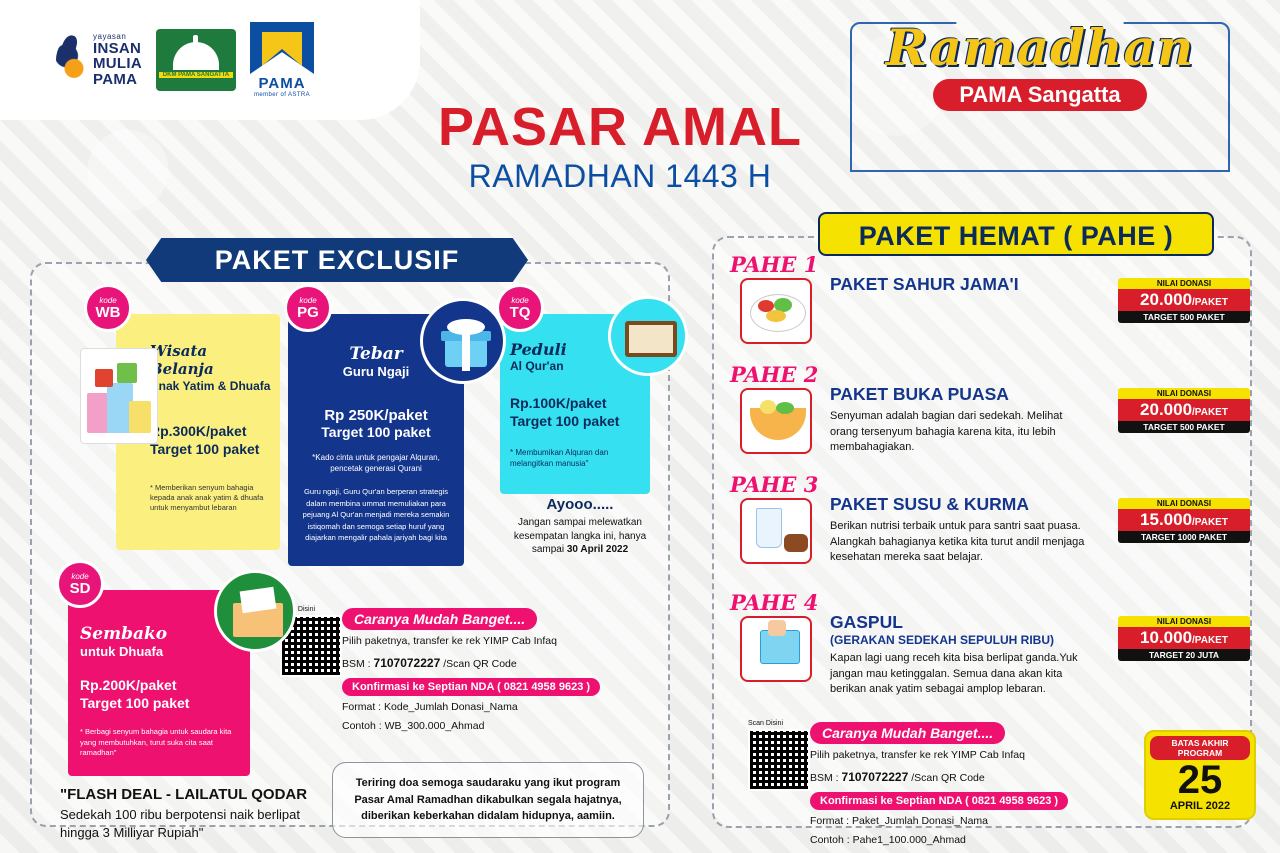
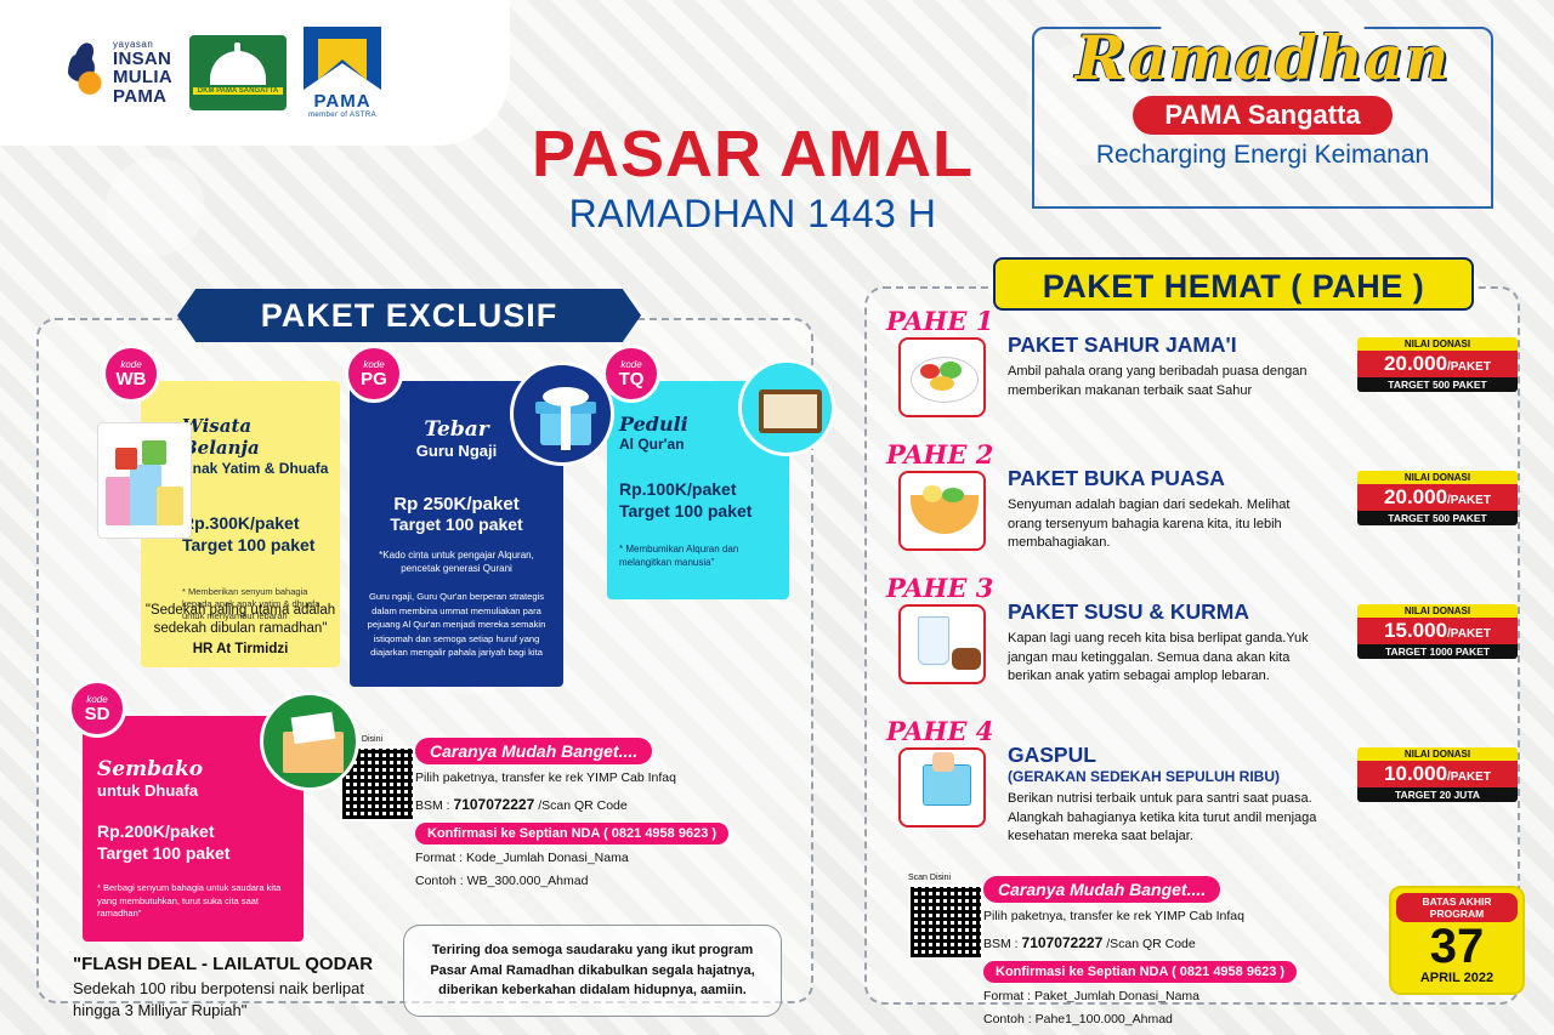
  yayasan
  INSAN
  MULIA
  PAMA
  PAMA
  PASAR AMAL
  RAMADHAN 1443 H
  Ramadhan
  PAMA Sangatta
+ Recharging Energi Keimanan
  PAKET EXCLUSIF
  Wisata elanja
  nak Yatim & Dhuafa
  p.300K/paket
  Target 100 paket
  * Memberikan senyum bahagia kepada anak anak yatim & dhuafa untuk menyambut lebaran
  kode
  WB
+ "Sedekah paling utama adalah sedekah dibulan ramadhan"
+ HR At Tirmidzi
  Tebar
  Guru Ngaji
  Rp 250K/paket
  Target 100 paket
  *Kado cinta untuk pengajar Alquran, pencetak generasi Qurani
  Guru ngaji, Guru Qur'an berperan strategis dalam membina ummat memuliakan para pejuang Al Qur'an menjadi mereka semakin istiqomah dan semoga setiap huruf yang diajarkan mengalir pahala jariyah bagi kita
  kode
  PG
  Peduli
  Al Qur'an
  Rp.100K/paket
  Target 100 paket
  * Membumikan Alquran dan melangitkan manusia"
  kode
  TQ
- Ayooo.....
- Jangan sampai melewatkan kesempatan langka ini, hanya sampai 30 April 2022
  Sembako
  untuk Dhuafa
  Rp.200K/paket
  Target 100 paket
  * Berbagi senyum bahagia untuk saudara kita yang membutuhkan, turut suka cita saat ramadhan"
  kode
  SD
  "FLASH DEAL - LAILATUL QODAR
  Sedekah 100 ribu berpotensi naik berlipat hingga 3 Milliyar Rupiah"
  Caranya Mudah Banget....
  Pilih paketnya, transfer ke rek YIMP Cab Infaq
  BSM : 7107072227 /Scan QR Code
  Konfirmasi ke Septian NDA ( 0821 4958 9623 )
  Format : Kode_Jumlah Donasi_Nama
  Contoh : WB_300.000_Ahmad
  Teriring doa semoga saudaraku yang ikut program Pasar Amal Ramadhan dikabulkan segala hajatnya, diberikan keberkahan didalam hidupnya, aamiin.
  PAKET HEMAT ( PAHE )
  PAHE 1
  PAKET SAHUR JAMA'I
+ Ambil pahala orang yang beribadah puasa dengan memberikan makanan terbaik saat Sahur
  NILAI DONASI
  20.000/PAKET
  TARGET 500 PAKET
  PAHE 2
  PAKET BUKA PUASA
  Senyuman adalah bagian dari sedekah. Melihat orang tersenyum bahagia karena kita, itu lebih membahagiakan.
  NILAI DONASI
  20.000/PAKET
  TARGET 500 PAKET
  PAHE 3
  PAKET SUSU & KURMA
- Berikan nutrisi terbaik untuk para santri saat puasa. Alangkah bahagianya ketika kita turut andil menjaga kesehatan mereka saat belajar.
+ Kapan lagi uang receh kita bisa berlipat ganda.Yuk jangan mau ketinggalan. Semua dana akan kita berikan anak yatim sebagai amplop lebaran.
  NILAI DONASI
  15.000/PAKET
  TARGET 1000 PAKET
  PAHE 4
  GASPUL
  (GERAKAN SEDEKAH SEPULUH RIBU)
- Kapan lagi uang receh kita bisa berlipat ganda.Yuk jangan mau ketinggalan. Semua dana akan kita berikan anak yatim sebagai amplop lebaran.
+ Berikan nutrisi terbaik untuk para santri saat puasa. Alangkah bahagianya ketika kita turut andil menjaga kesehatan mereka saat belajar.
  NILAI DONASI
  10.000/PAKET
  TARGET 20 JUTA
  Caranya Mudah Banget....
  Pilih paketnya, transfer ke rek YIMP Cab Infaq
  BSM : 7107072227 /Scan QR Code
  Konfirmasi ke Septian NDA ( 0821 4958 9623 )
  Format : Paket_Jumlah Donasi_Nama
  Contoh : Pahe1_100.000_Ahmad
  BATAS AKHIR PROGRAM
- 25
+ 37
  APRIL 2022
